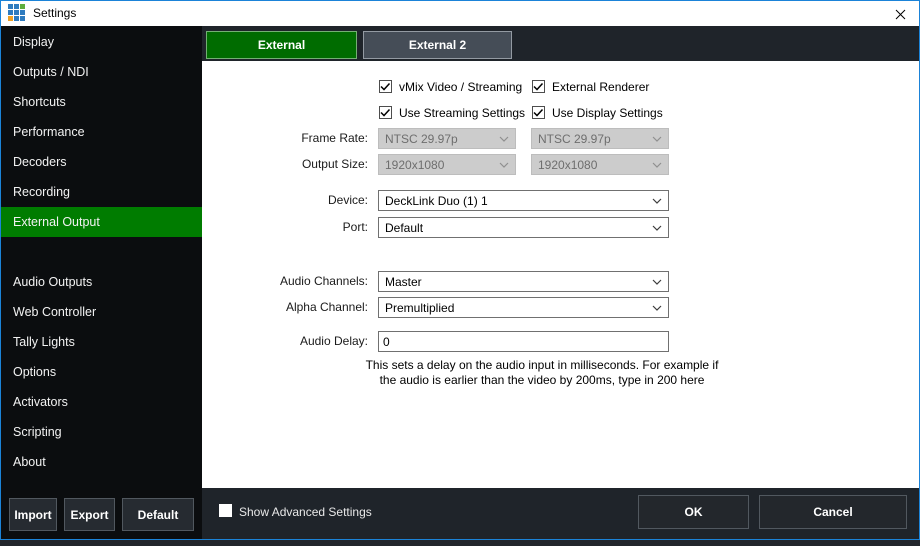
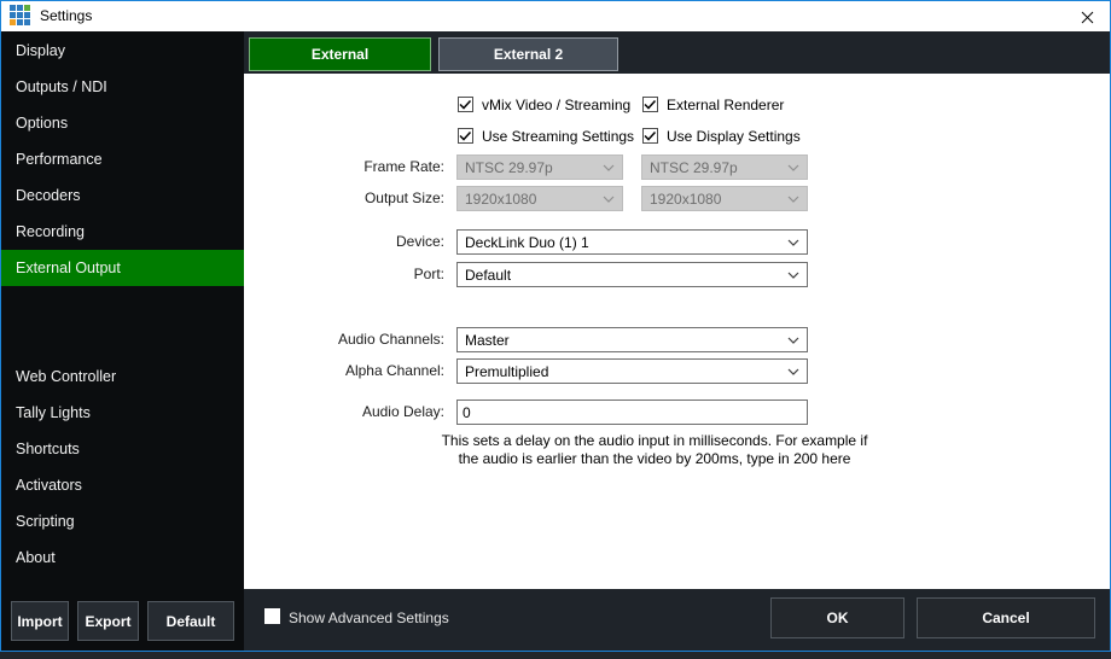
  Settings
  Display
  Outputs / NDI
- Shortcuts
+ Options
  Performance
  Decoders
  Recording
  External Output
- Audio Outputs
  Web Controller
  Tally Lights
- Options
+ Shortcuts
  Activators
  Scripting
  About
  External
  External 2
  vMix Video / Streaming
  External Renderer
  Use Streaming Settings
  Use Display Settings
  Frame Rate:
  NTSC 29.97p
  NTSC 29.97p
  Output Size:
  1920x1080
  1920x1080
  Device:
  DeckLink Duo (1) 1
  Port:
  Default
  Audio Channels:
  Master
  Alpha Channel:
  Premultiplied
  Audio Delay:
  0
  This sets a delay on the audio input in milliseconds. For example if
  the audio is earlier than the video by 200ms, type in 200 here
  Import
  Export
  Default
  Show Advanced Settings
  OK
  Cancel
